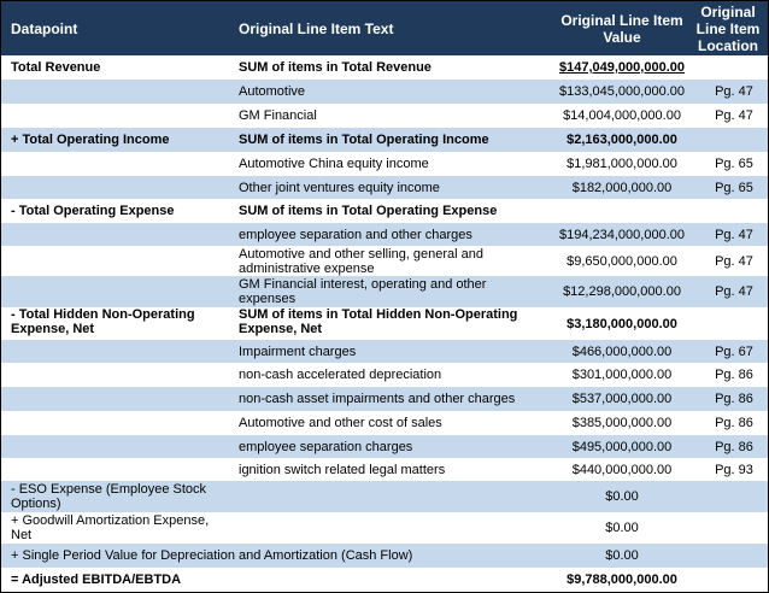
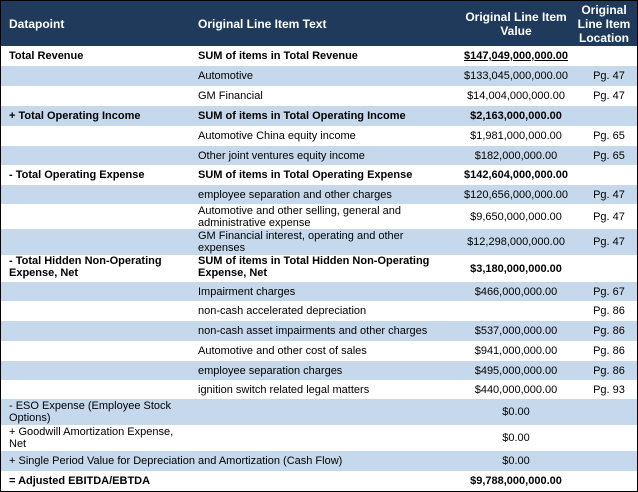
  Datapoint
  Original Line Item Text
  Original Line Item
  Value
  Original
  Line Item
  Location
  Total Revenue
  SUM of items in Total Revenue
  $147,049,000,000.00
  Automotive
  $133,045,000,000.00
  Pg. 47
  GM Financial
  $14,004,000,000.00
  Pg. 47
  + Total Operating Income
  SUM of items in Total Operating Income
  $2,163,000,000.00
  Automotive China equity income
  $1,981,000,000.00
  Pg. 65
  Other joint ventures equity income
  $182,000,000.00
  Pg. 65
  - Total Operating Expense
  SUM of items in Total Operating Expense
+ $142,604,000,000.00
  employee separation and other charges
- $194,234,000,000.00
+ $120,656,000,000.00
  Pg. 47
  Automotive and other selling, general and administrative expense
  $9,650,000,000.00
  Pg. 47
  GM Financial interest, operating and other expenses
  $12,298,000,000.00
  Pg. 47
  - Total Hidden Non-Operating Expense, Net
  SUM of items in Total Hidden Non-Operating Expense, Net
  $3,180,000,000.00
  Impairment charges
  $466,000,000.00
  Pg. 67
  non-cash accelerated depreciation
- $301,000,000.00
  Pg. 86
  non-cash asset impairments and other charges
  $537,000,000.00
  Pg. 86
  Automotive and other cost of sales
- $385,000,000.00
+ $941,000,000.00
  Pg. 86
  employee separation charges
  $495,000,000.00
  Pg. 86
  ignition switch related legal matters
  $440,000,000.00
  Pg. 93
  - ESO Expense (Employee Stock Options)
  $0.00
  + Goodwill Amortization Expense, Net
  $0.00
  + Single Period Value for Depreciation and Amortization (Cash Flow)
  $0.00
  = Adjusted EBITDA/EBTDA
  $9,788,000,000.00
